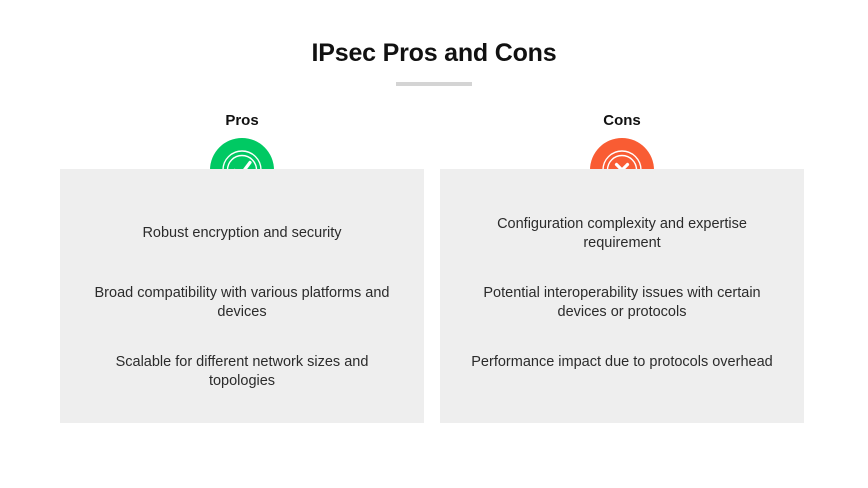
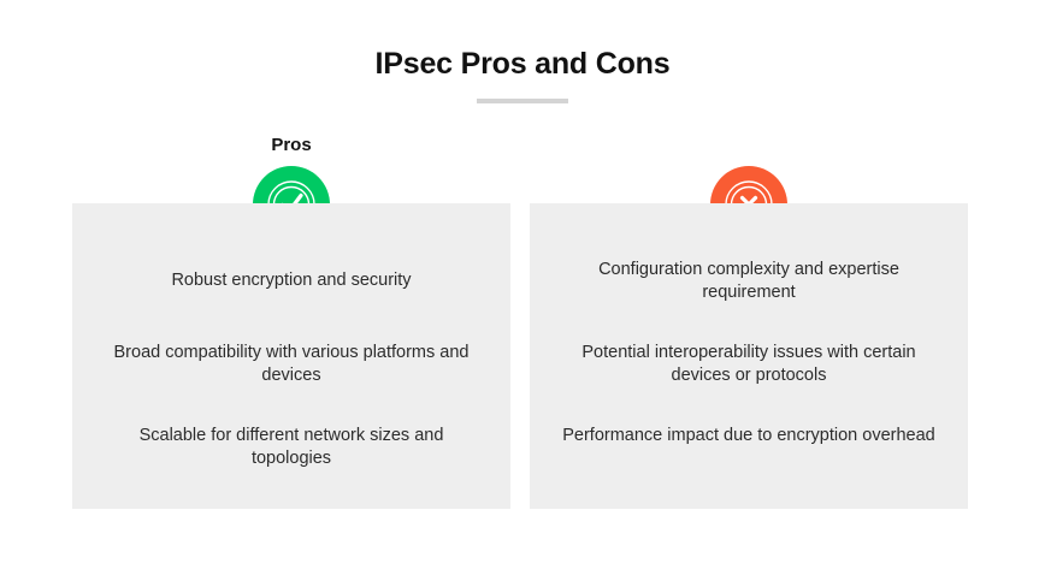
  IPsec Pros and Cons
  Pros
  Robust encryption and security
  Broad compatibility with various platforms and devices
  Scalable for different network sizes and topologies
- Cons
  Configuration complexity and expertise requirement
  Potential interoperability issues with certain devices or protocols
- Performance impact due to protocols overhead
+ Performance impact due to encryption overhead
